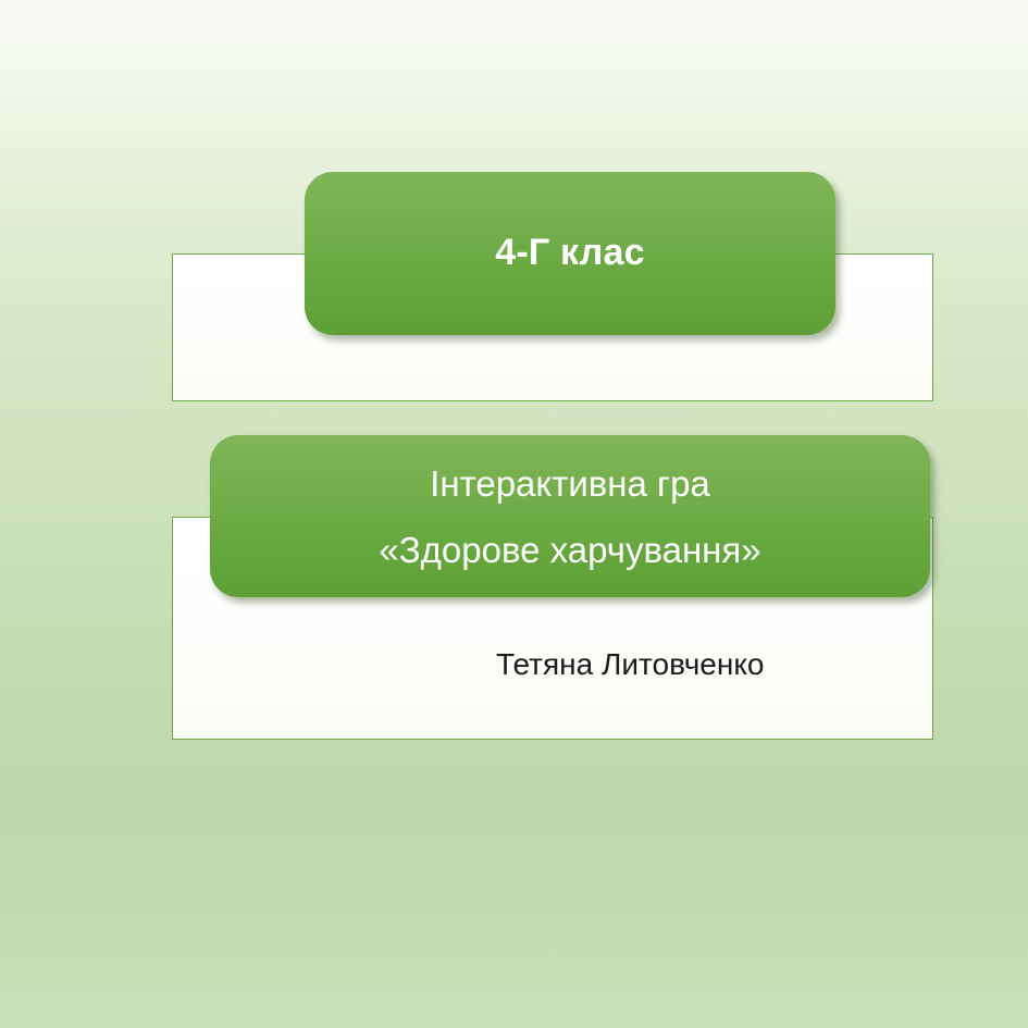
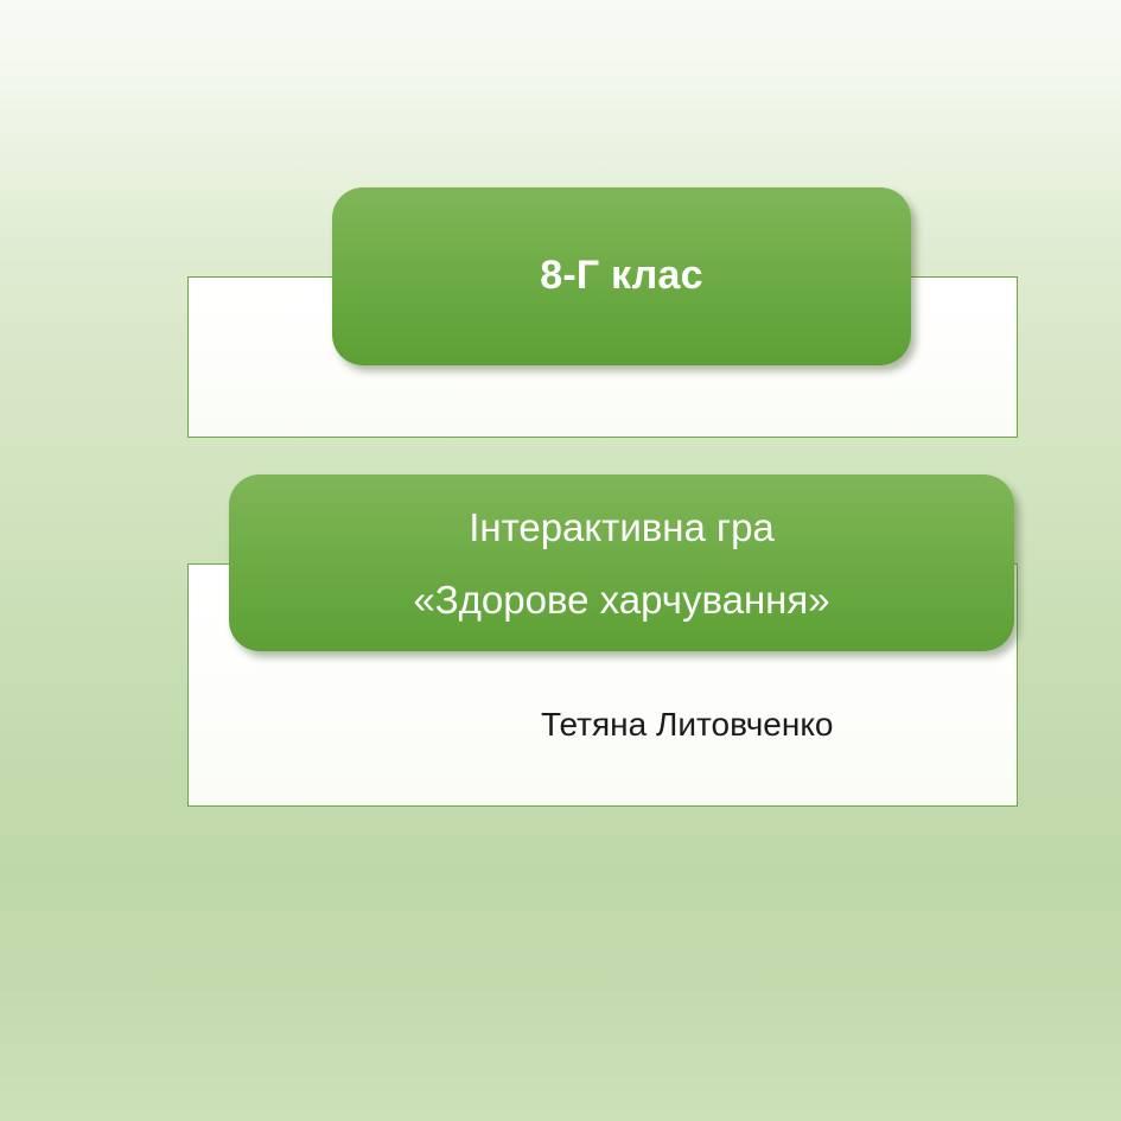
- 4-Г клас
+ 8-Г клас
  Інтерактивна гра
  «Здорове харчування»
  Тетяна Литовченко
